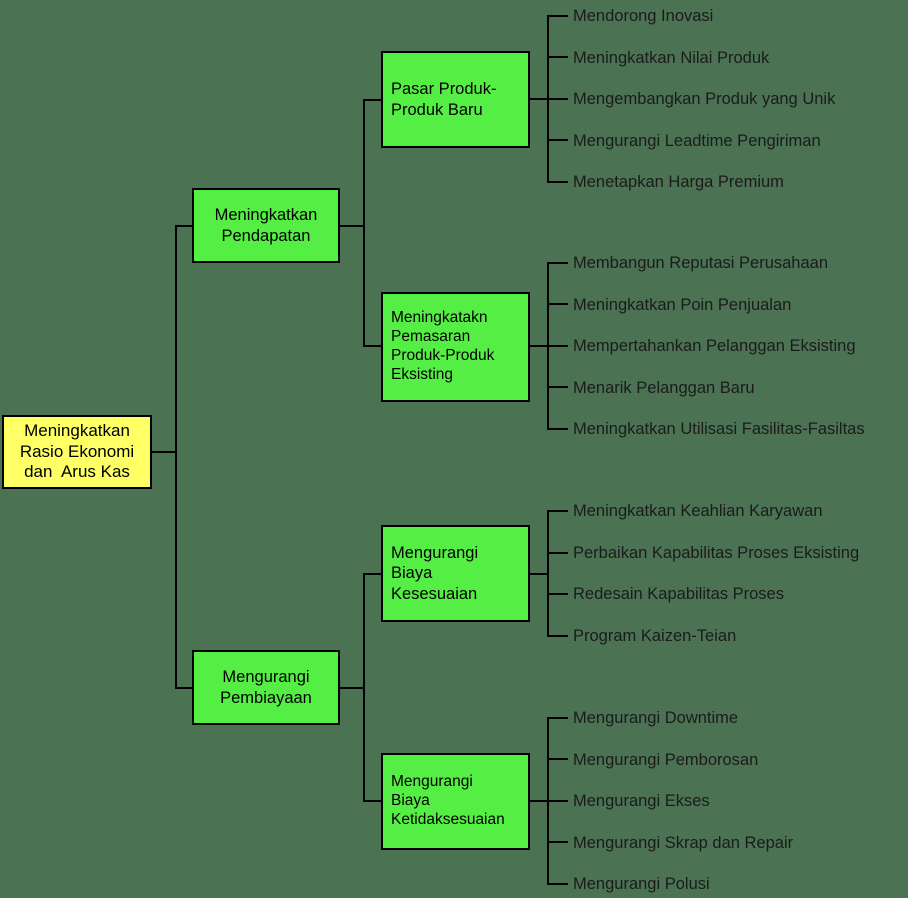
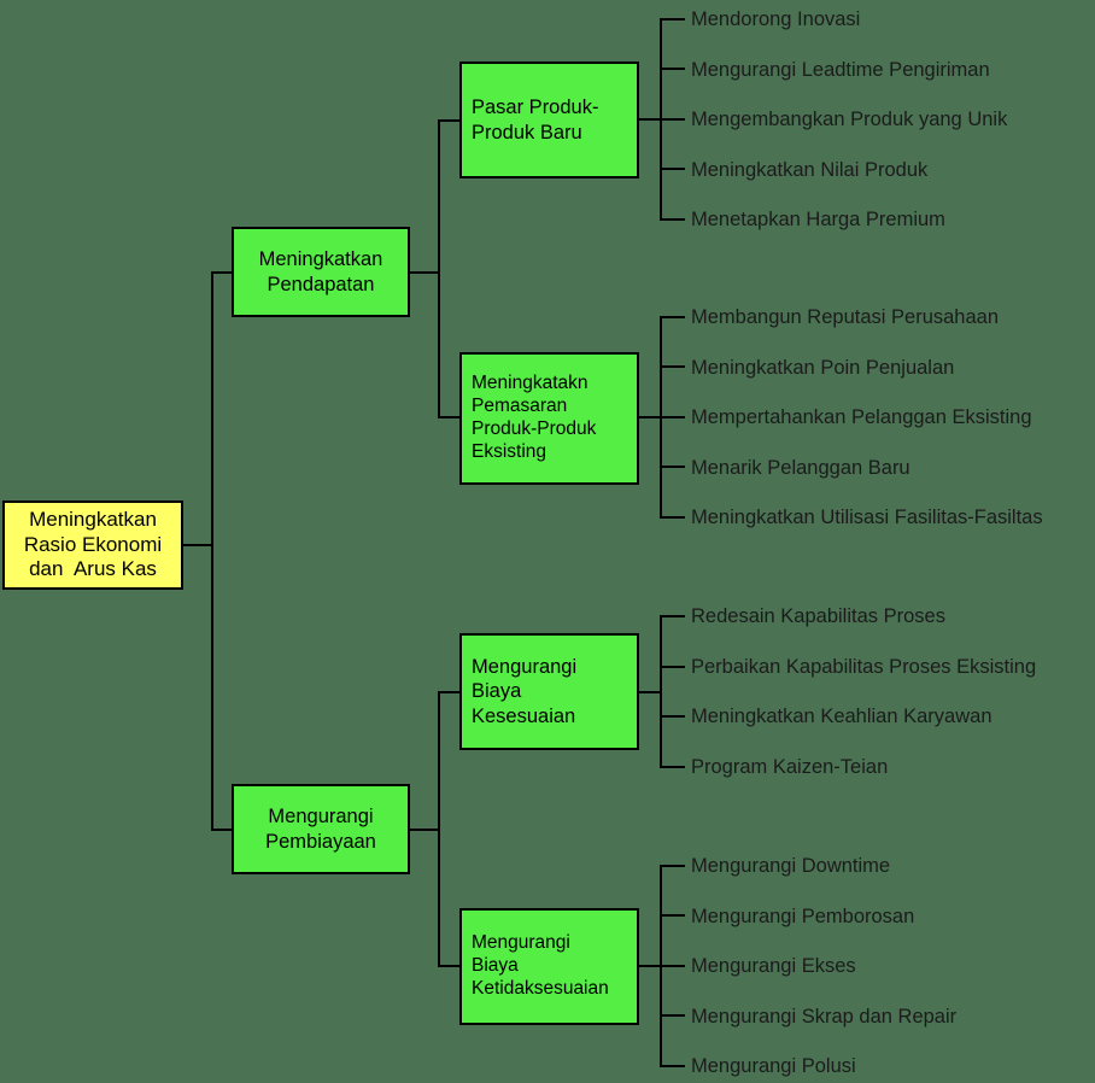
  Meningkatkan
  Rasio Ekonomi
  dan Arus Kas
  Meningkatkan
  Pendapatan
  Mengurangi
  Pembiayaan
  Pasar Produk-
  Produk Baru
  Meningkatakn
  Pemasaran
  Produk-Produk
  Eksisting
  Mengurangi
  Biaya
  Kesesuaian
  Mengurangi
  Biaya
  Ketidaksesuaian
  Mendorong Inovasi
- Meningkatkan Nilai Produk
+ Mengurangi Leadtime Pengiriman
  Mengembangkan Produk yang Unik
- Mengurangi Leadtime Pengiriman
+ Meningkatkan Nilai Produk
  Menetapkan Harga Premium
  Membangun Reputasi Perusahaan
  Meningkatkan Poin Penjualan
  Mempertahankan Pelanggan Eksisting
  Menarik Pelanggan Baru
  Meningkatkan Utilisasi Fasilitas-Fasiltas
- Meningkatkan Keahlian Karyawan
+ Redesain Kapabilitas Proses
  Perbaikan Kapabilitas Proses Eksisting
- Redesain Kapabilitas Proses
+ Meningkatkan Keahlian Karyawan
  Program Kaizen-Teian
  Mengurangi Downtime
  Mengurangi Pemborosan
  Mengurangi Ekses
  Mengurangi Skrap dan Repair
  Mengurangi Polusi
